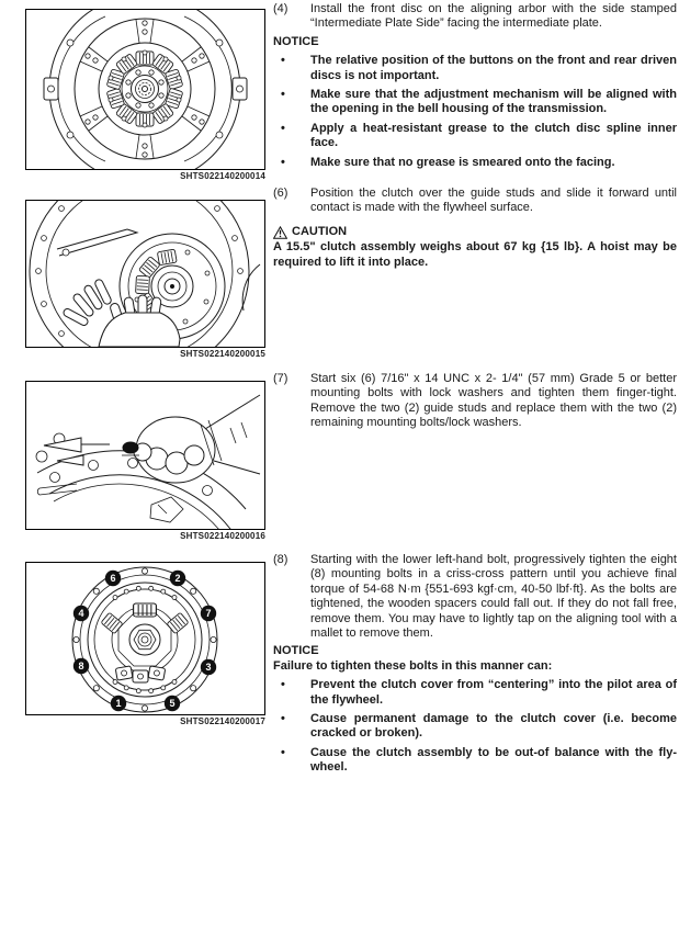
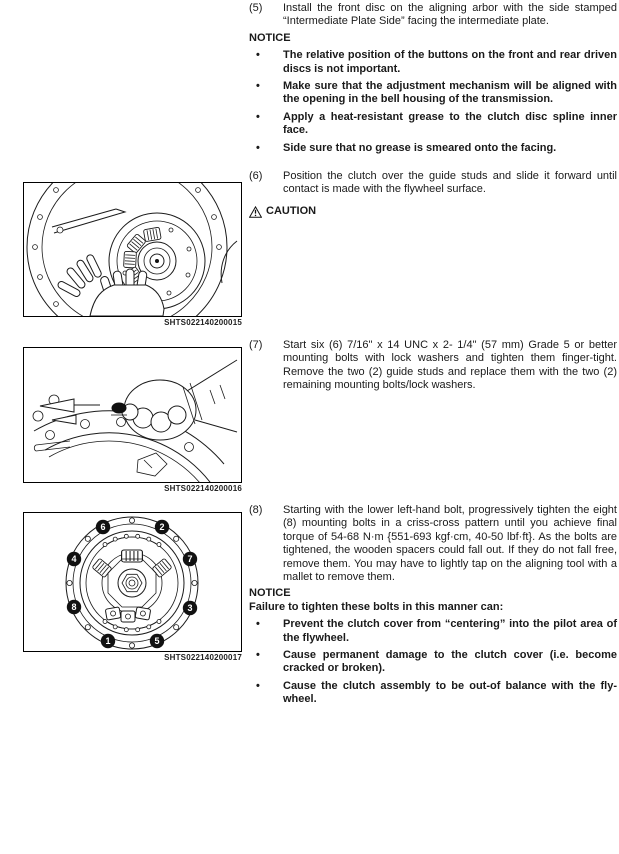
- SHTS022140200014
  SHTS022140200015
  SHTS022140200016
  1
  2
  3
  4
  5
  6
  7
  8
  SHTS022140200017
- (4)
+ (5)
  Install the front disc on the aligning arbor with the side stamped “Intermediate Plate Side” facing the intermediate plate.
  NOTICE
  The relative position of the buttons on the front and rear driven discs is not important.
  Make sure that the adjustment mechanism will be aligned with the opening in the bell housing of the transmission.
  Apply a heat-resistant grease to the clutch disc spline inner face.
- Make sure that no grease is smeared onto the facing.
+ Side sure that no grease is smeared onto the facing.
  (6)
  Position the clutch over the guide studs and slide it forward until contact is made with the flywheel surface.
  CAUTION
- A 15.5" clutch assembly weighs about 67 kg {15 lb}. A hoist may be required to lift it into place.
  (7)
  Start six (6) 7/16" x 14 UNC x 2- 1/4" (57 mm) Grade 5 or better mounting bolts with lock washers and tighten them finger-tight. Remove the two (2) guide studs and replace them with the two (2) remaining mounting bolts/lock washers.
  (8)
  Starting with the lower left-hand bolt, progressively tighten the eight (8) mounting bolts in a criss-cross pattern until you achieve final torque of 54-68 N·m {551-693 kgf·cm, 40-50 lbf·ft}. As the bolts are tightened, the wooden spacers could fall out. If they do not fall free, remove them. You may have to lightly tap on the aligning tool with a mallet to remove them.
  NOTICE
  Failure to tighten these bolts in this manner can:
  Prevent the clutch cover from “centering” into the pilot area of the flywheel.
  Cause permanent damage to the clutch cover (i.e. become cracked or broken).
  Cause the clutch assembly to be out-of balance with the fly-wheel.
